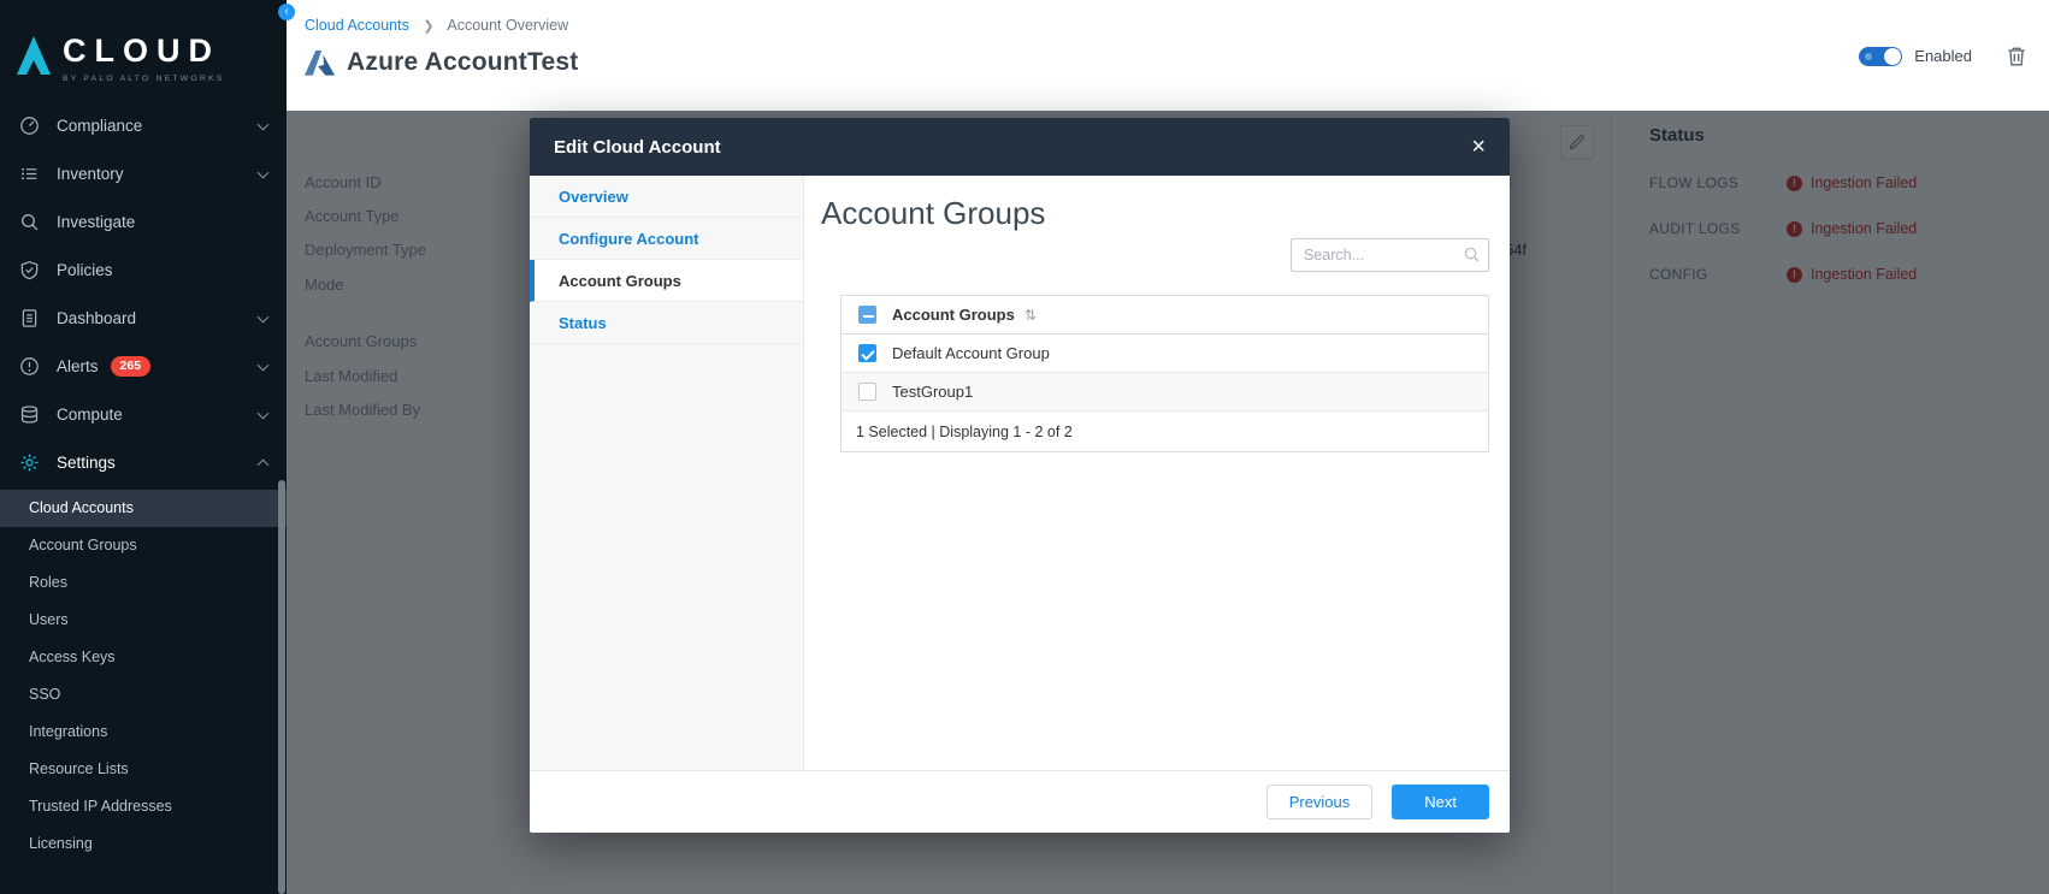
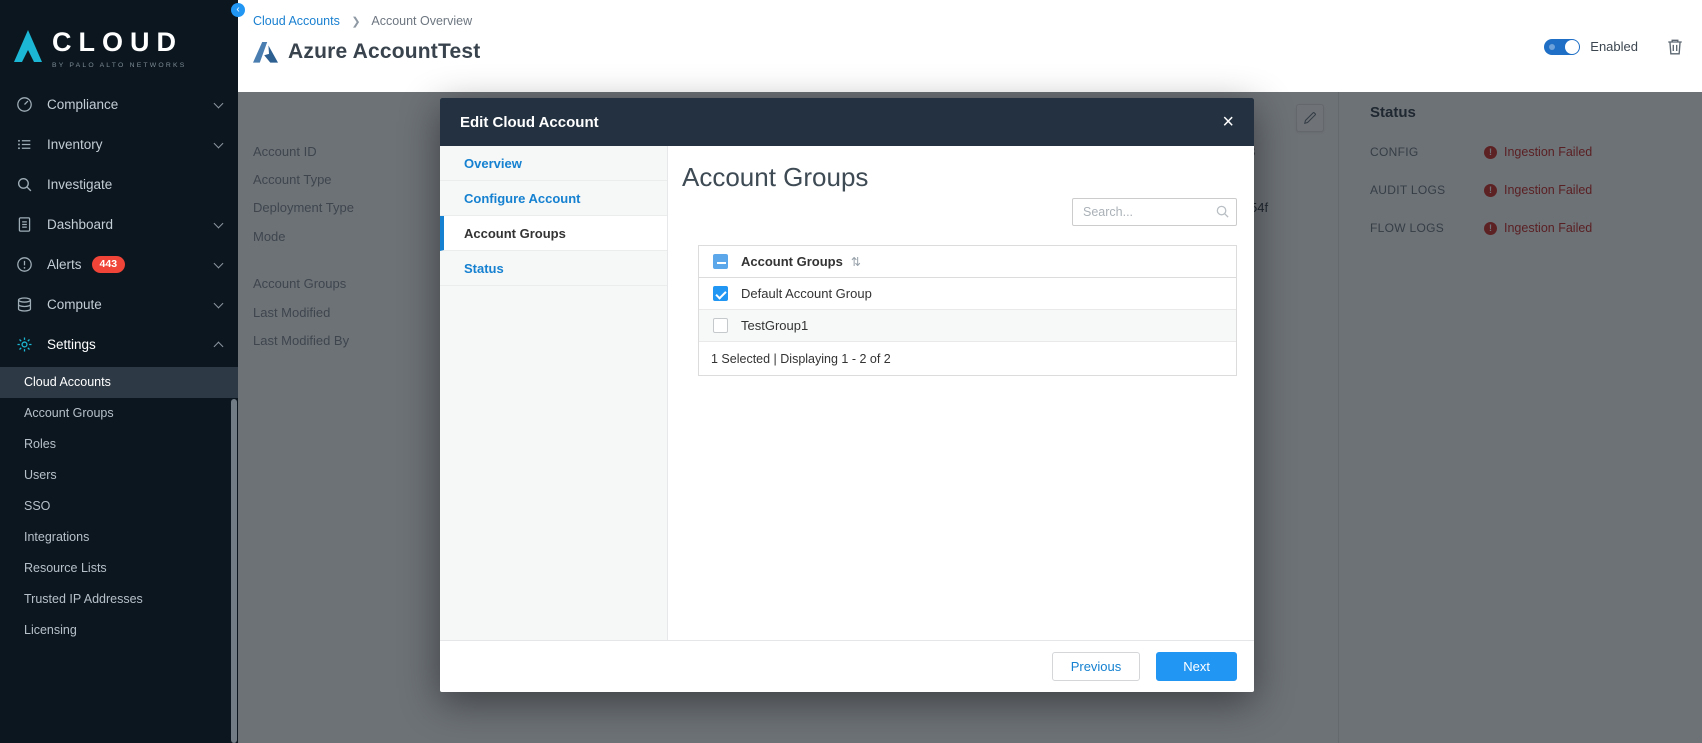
  CLOUD
  Compliance
  Inventory
  Investigate
- Policies
  Dashboard
  Alerts
- 265
+ 443
  Compute
  Settings
  Cloud Accounts
  Account Groups
  Roles
  Users
- Access Keys
  SSO
  Integrations
  Resource Lists
  Trusted IP Addresses
  Licensing
  ‹
  Cloud Accounts ❯ Account Overview
  Azure AccountTest
  Enabled
  Account ID
  Account Type
  Deployment Type
  Mode
  Account Groups
  Last Modified
  Last Modified By
  Status
- FLOW LOGS
+ CONFIG
  !
  Ingestion Failed
  AUDIT LOGS
  !
  Ingestion Failed
- CONFIG
+ FLOW LOGS
  !
  Ingestion Failed
  Edit Cloud Account
  ×
  Overview
  Configure Account
  Account Groups
  Status
  Account Groups
  Search...
  Account Groups
  ⇅
  Default Account Group
  TestGroup1
  1 Selected | Displaying 1 - 2 of 2
  Previous
  Next
